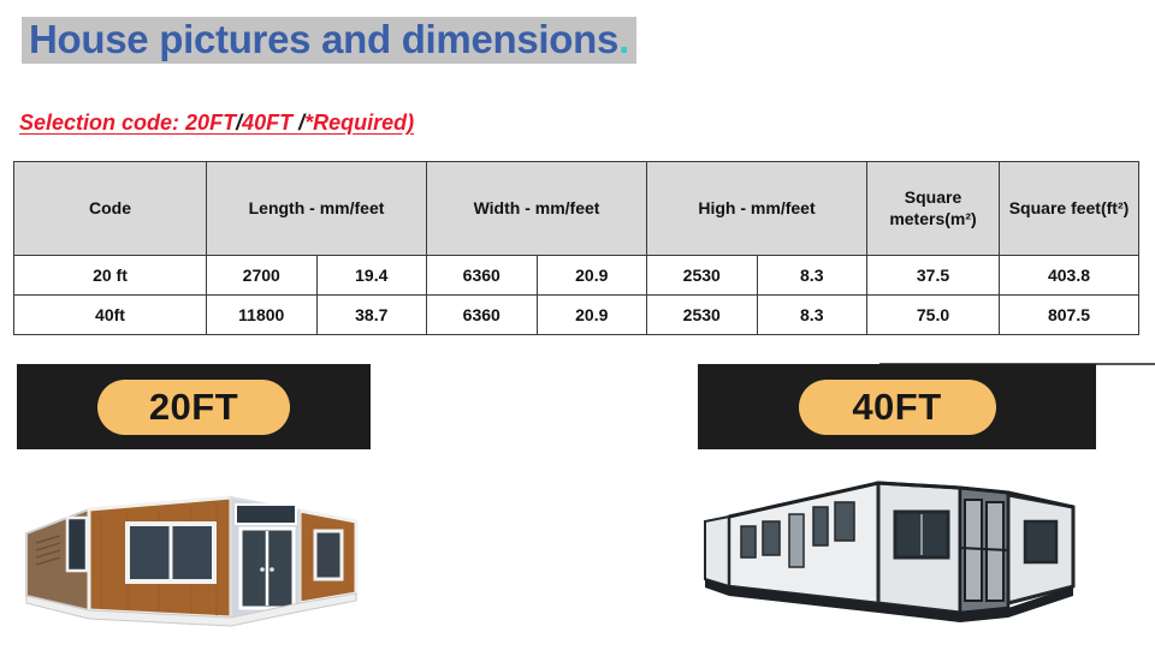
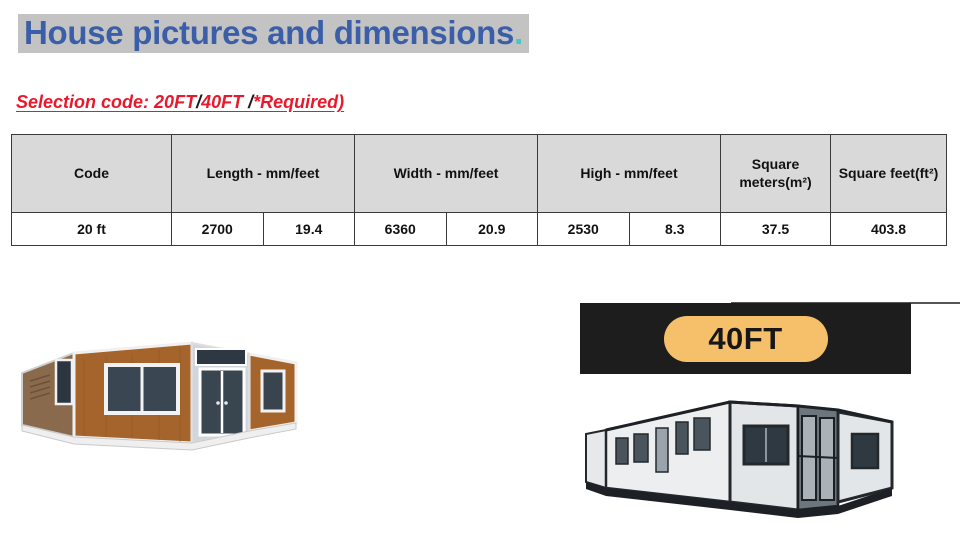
  House pictures and dimensions.
  Selection code: 20FT/40FT /*Required)
  Code	Length - mm/feet	Width - mm/feet	High - mm/feet	Square meters(m²)	Square feet(ft²)
  20 ft	2700	19.4	6360	20.9	2530	8.3	37.5	403.8
- 40ft	11800	38.7	6360	20.9	2530	8.3	75.0	807.5
- 20FT
  40FT
